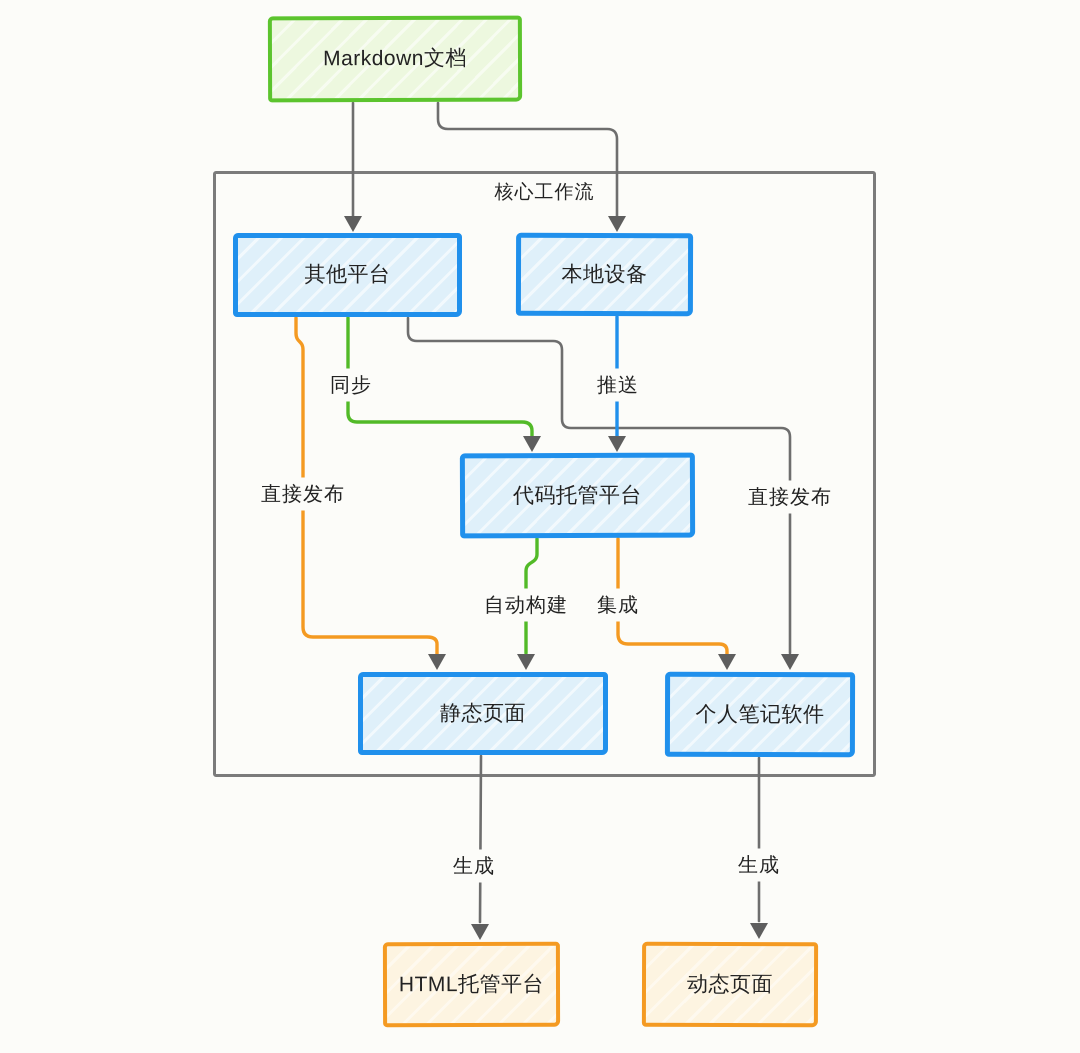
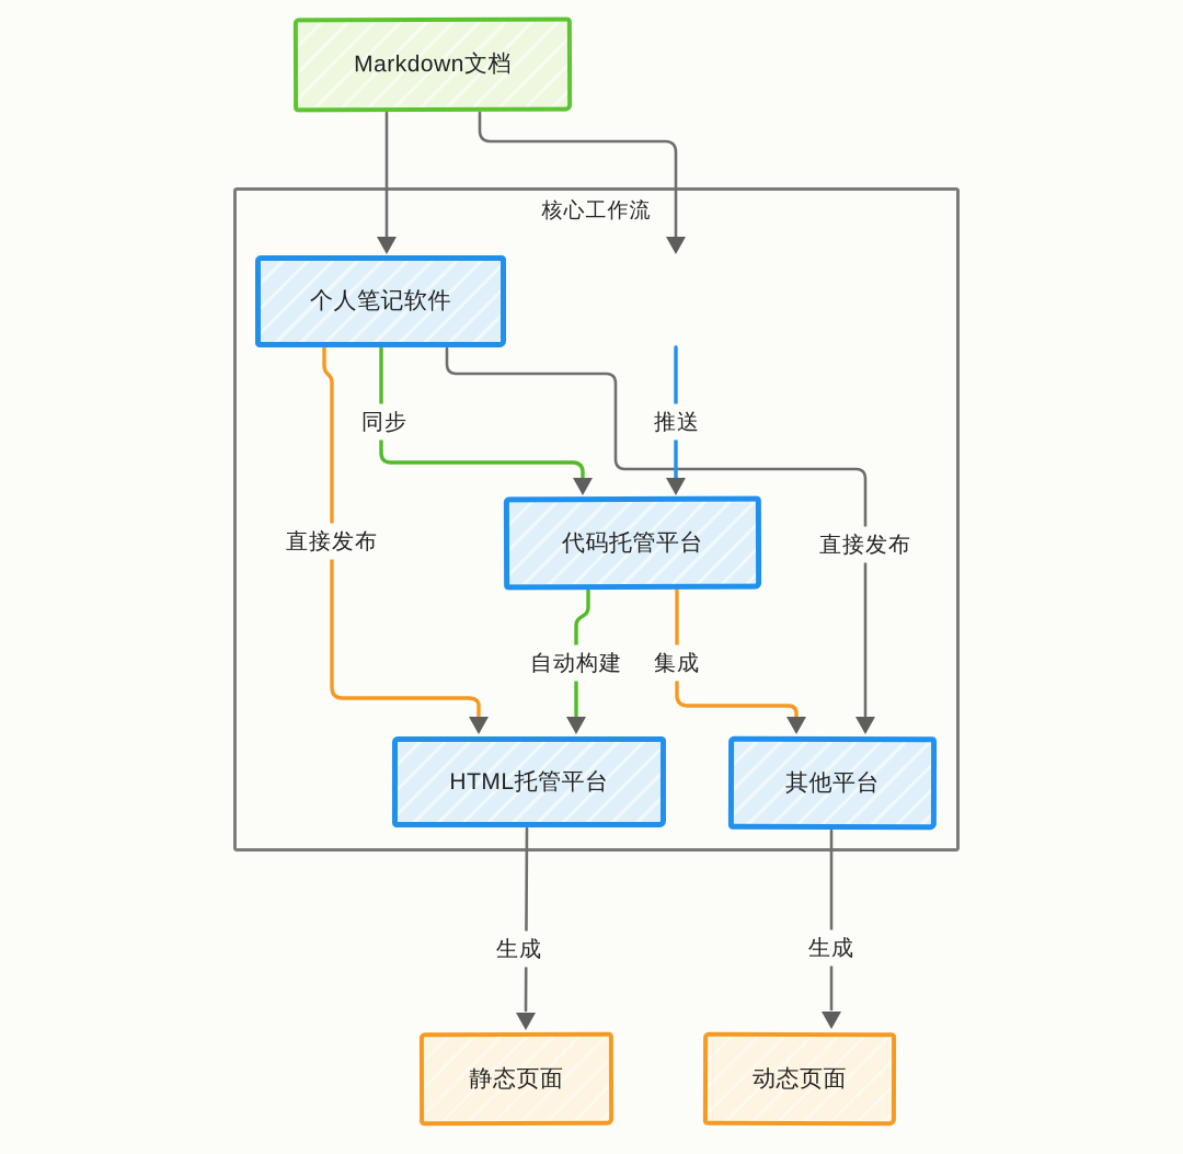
  核心工作流
  Markdown文档
- 其他平台
+ 个人笔记软件
- 本地设备
  代码托管平台
- 静态页面
+ HTML托管平台
- 个人笔记软件
+ 其他平台
- HTML托管平台
+ 静态页面
  动态页面
  同步
  推送
  直接发布
  直接发布
  自动构建
  集成
  生成
  生成
